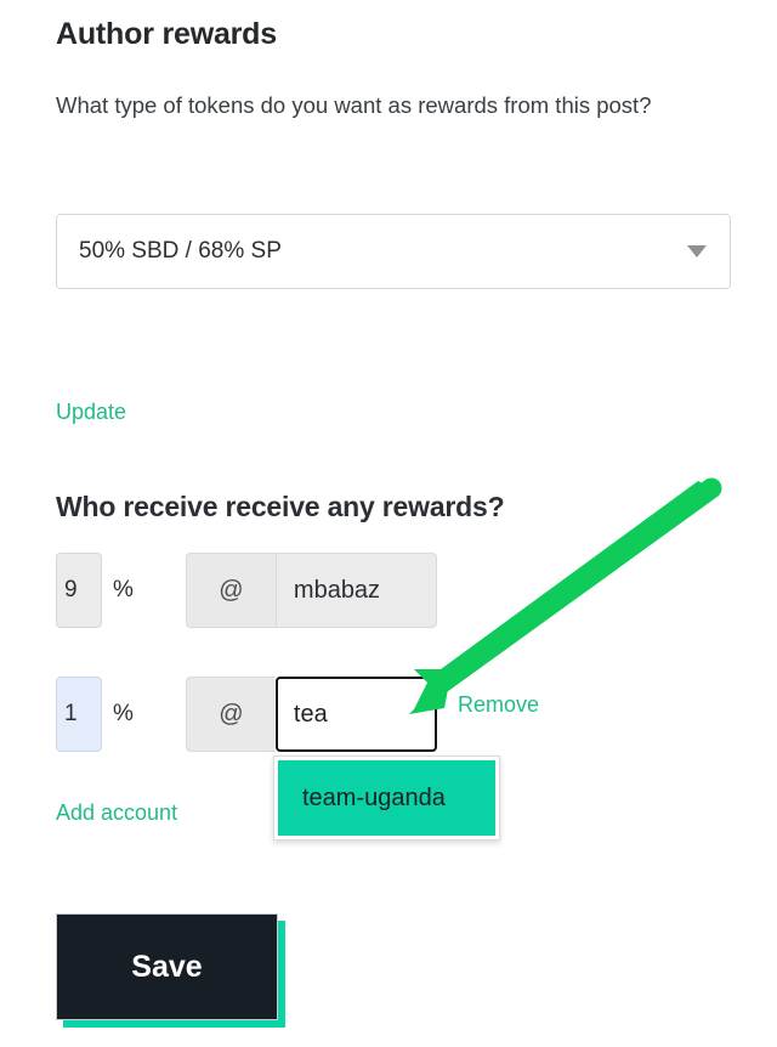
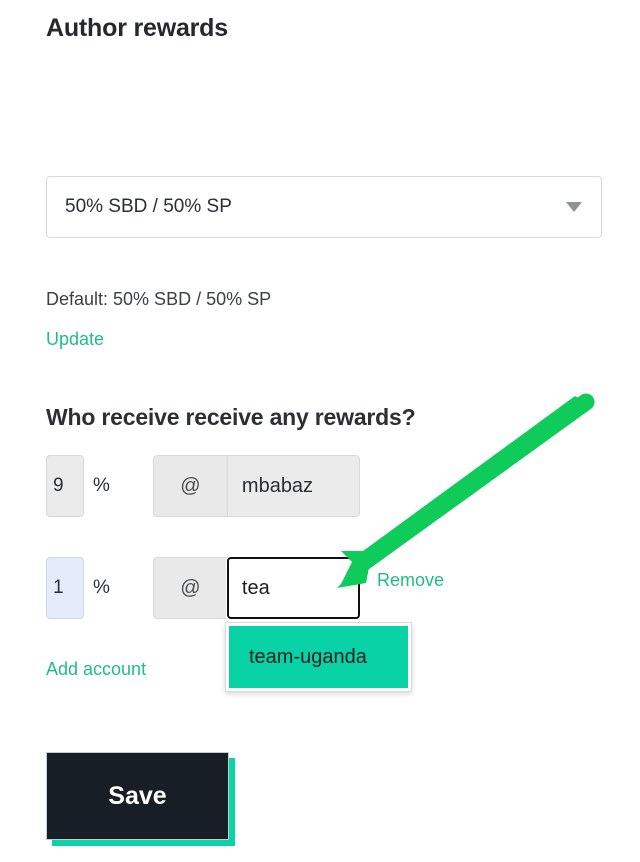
  Author rewards
- What type of tokens do you want as rewards from this post?
- 50% SBD / 68% SP
+ 50% SBD / 50% SP
+ Default: 50% SBD / 50% SP
  Update
  Who receive receive any rewards?
  9
  %
  @
  mbabaz
  1
  %
  @
  tea
  Remove
  Add account
  team-uganda
  Save
